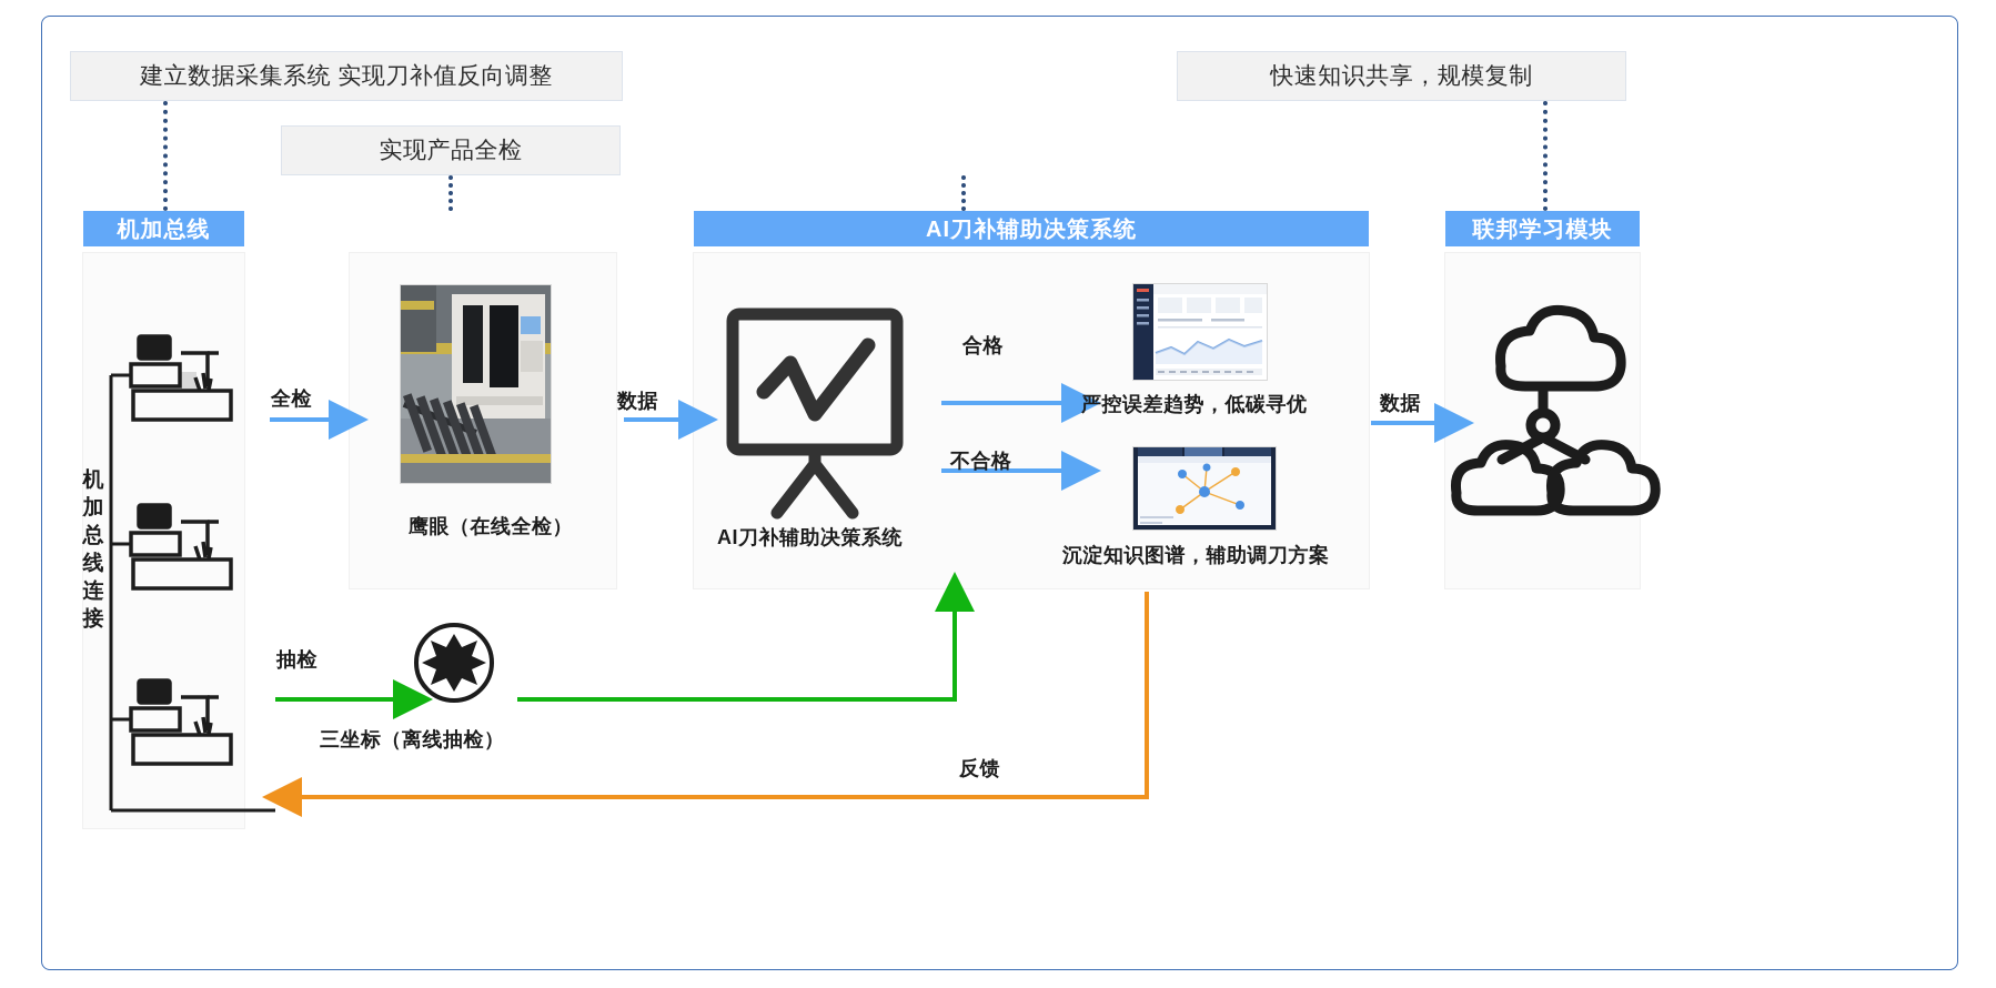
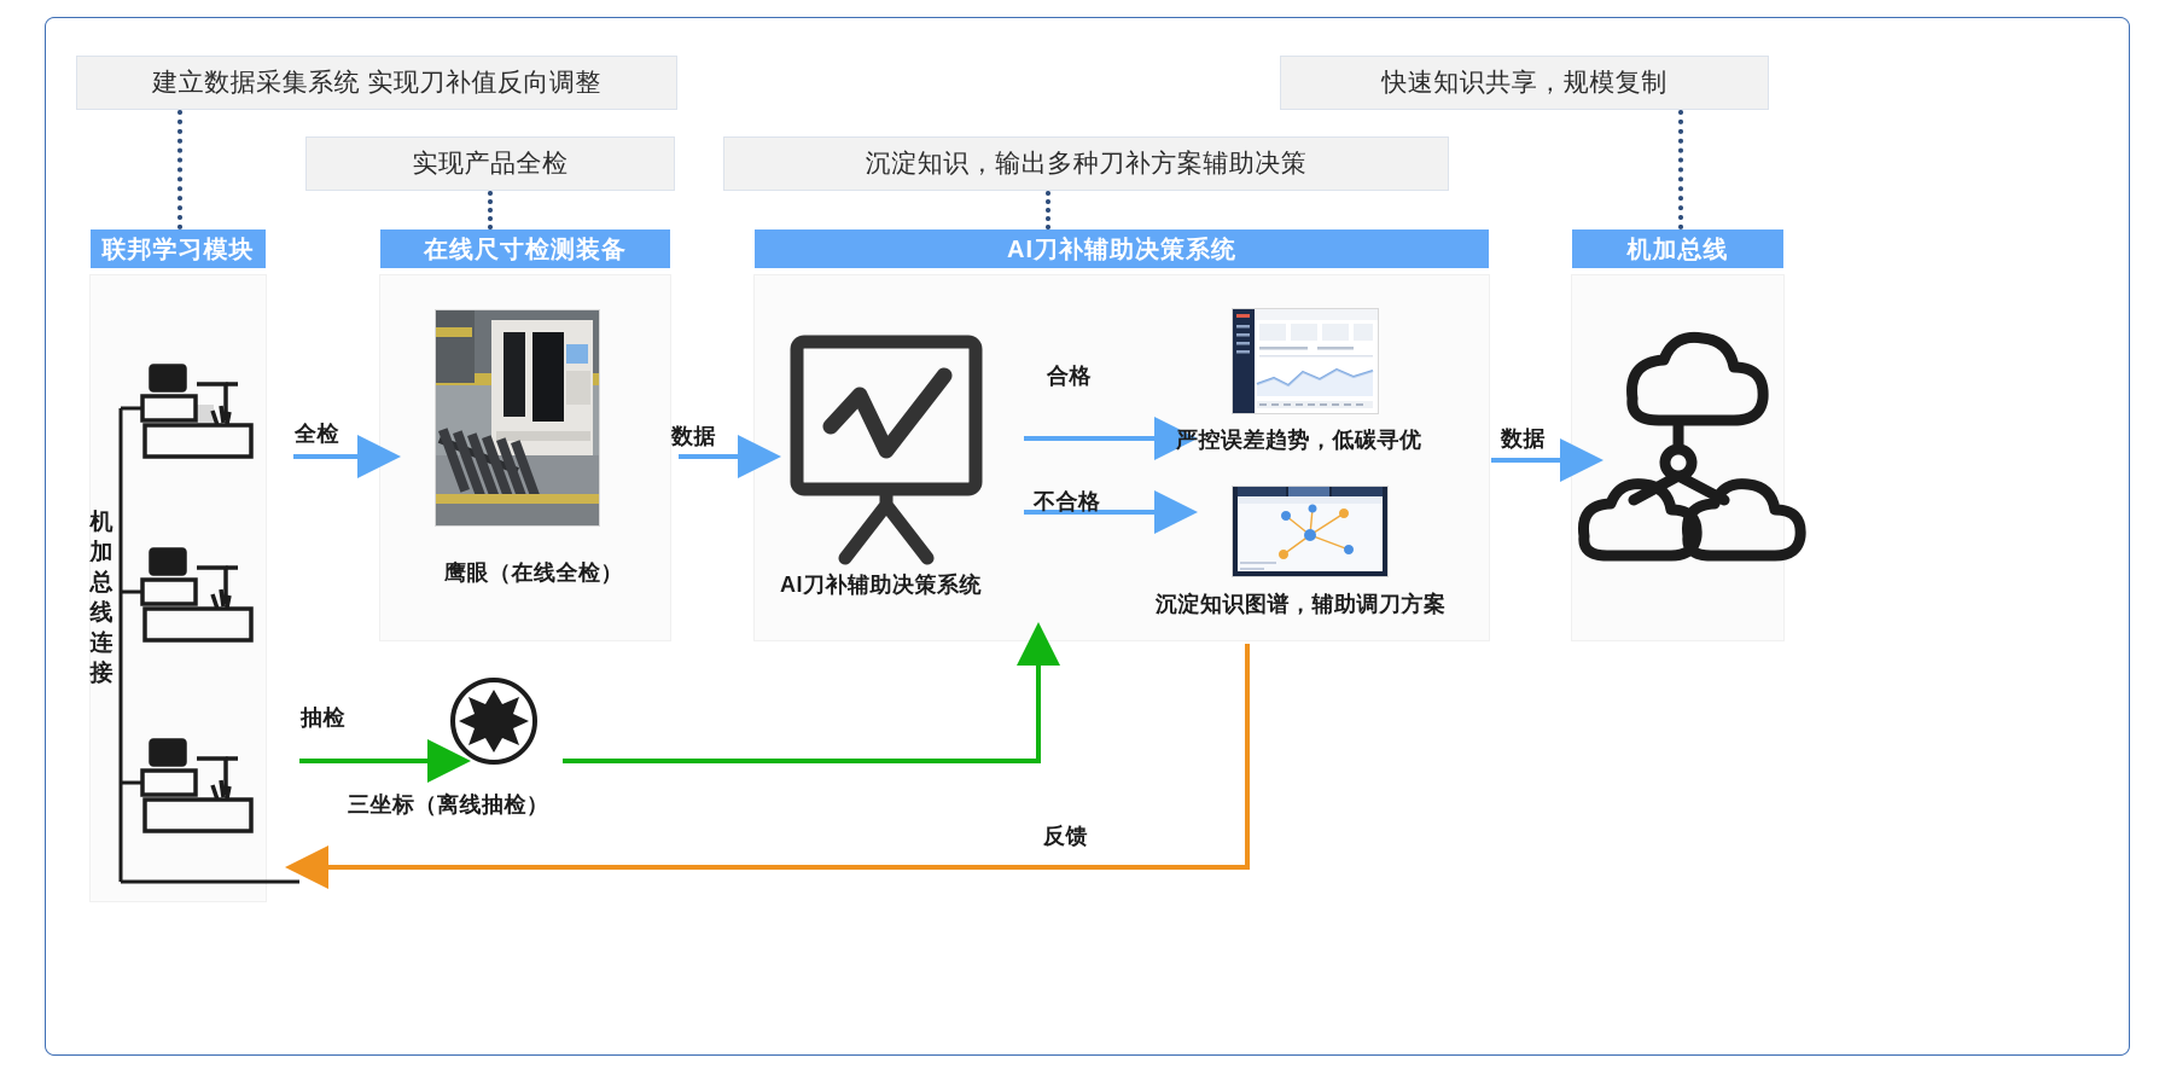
  建立数据采集系统 实现刀补值反向调整
  实现产品全检
+ 沉淀知识，输出多种刀补方案辅助决策
  快速知识共享，规模复制
- 机加总线
+ 联邦学习模块
+ 在线尺寸检测装备
  AI刀补辅助决策系统
- 联邦学习模块
+ 机加总线
  机加总线连接
  全检
  数据
  合格
  不合格
  数据
  抽检
  反馈
  鹰眼（在线全检）
  AI刀补辅助决策系统
  三坐标（离线抽检）
  严控误差趋势，低碳寻优
  沉淀知识图谱，辅助调刀方案
